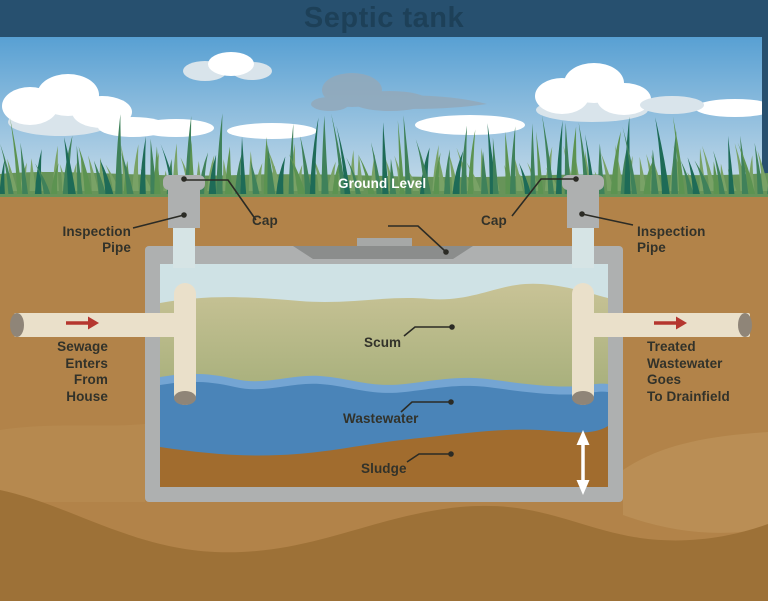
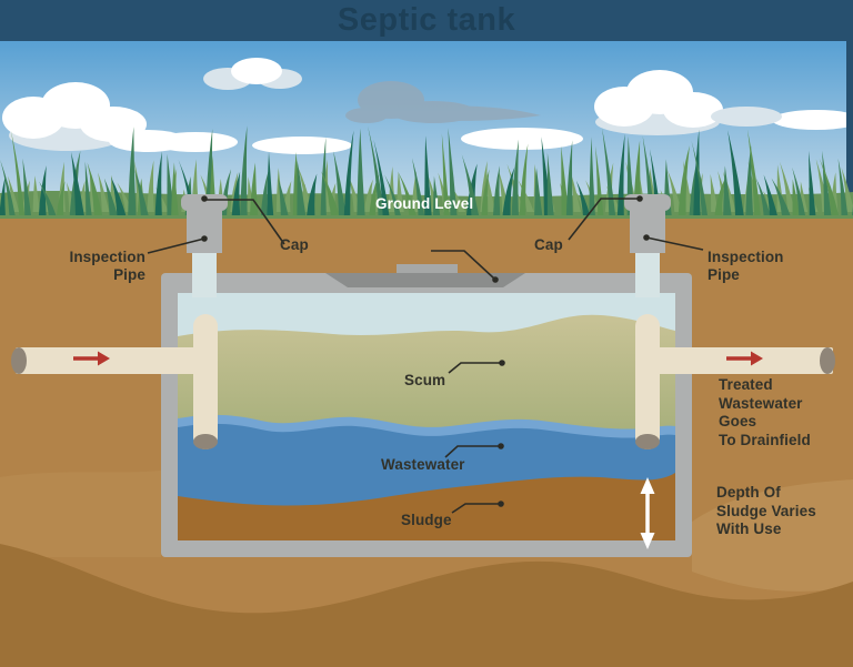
  Ground Level
  Cap
  Cap
  Inspection
  Pipe
  Inspection
  Pipe
  Scum
  Wastewater
  Sludge
- Sewage
- Enters
- From
- House
  Treated
  Wastewater
  Goes
  To Drainfield
+ Depth Of
+ Sludge Varies
+ With Use
